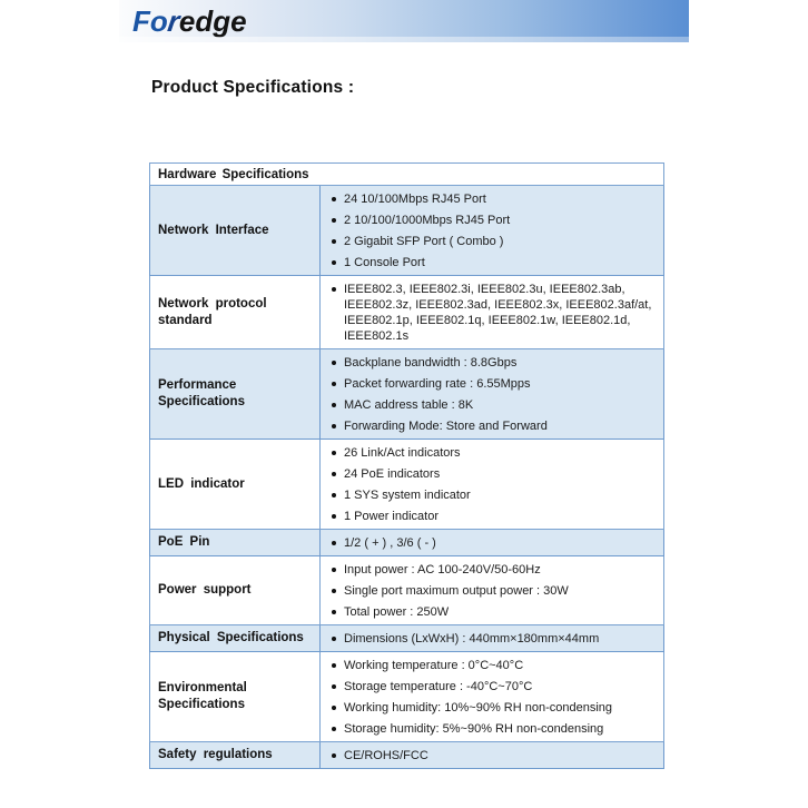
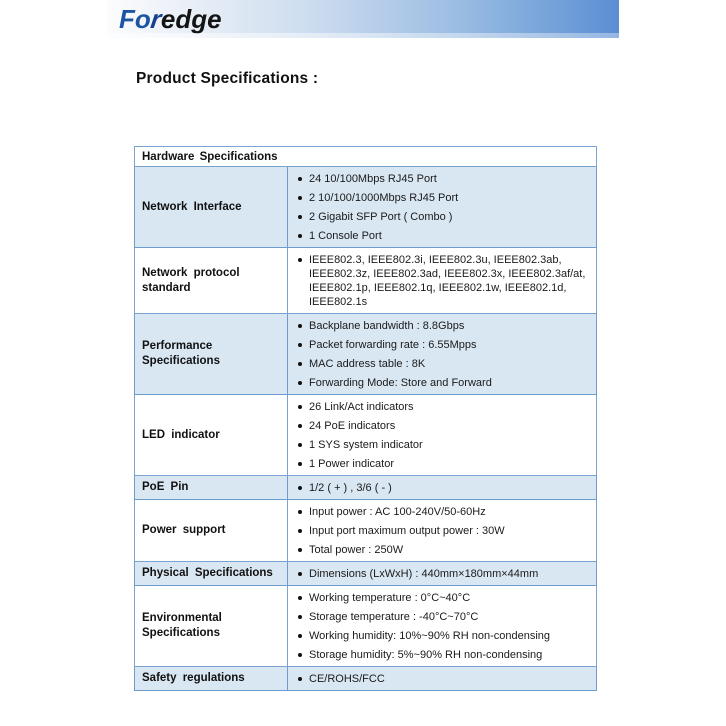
  Product Specifications :
  Hardware Specifications
  Network Interface	24 10/100Mbps RJ45 Port 2 10/100/1000Mbps RJ45 Port 2 Gigabit SFP Port ( Combo ) 1 Console Port
  Network protocol standard	IEEE802.3, IEEE802.3i, IEEE802.3u, IEEE802.3ab, IEEE802.3z, IEEE802.3ad, IEEE802.3x, IEEE802.3af/at, IEEE802.1p, IEEE802.1q, IEEE802.1w, IEEE802.1d, IEEE802.1s
  Performance Specifications	Backplane bandwidth : 8.8Gbps Packet forwarding rate : 6.55Mpps MAC address table : 8K Forwarding Mode: Store and Forward
  LED indicator	26 Link/Act indicators 24 PoE indicators 1 SYS system indicator 1 Power indicator
  PoE Pin	1/2 ( + ) , 3/6 ( - )
- Power support	Input power : AC 100-240V/50-60Hz Single port maximum output power : 30W Total power : 250W
+ Power support	Input power : AC 100-240V/50-60Hz Input port maximum output power : 30W Total power : 250W
  Physical Specifications	Dimensions (LxWxH) : 440mm×180mm×44mm
  Environmental Specifications	Working temperature : 0°C~40°C Storage temperature : -40°C~70°C Working humidity: 10%~90% RH non-condensing Storage humidity: 5%~90% RH non-condensing
  Safety regulations	CE/ROHS/FCC
